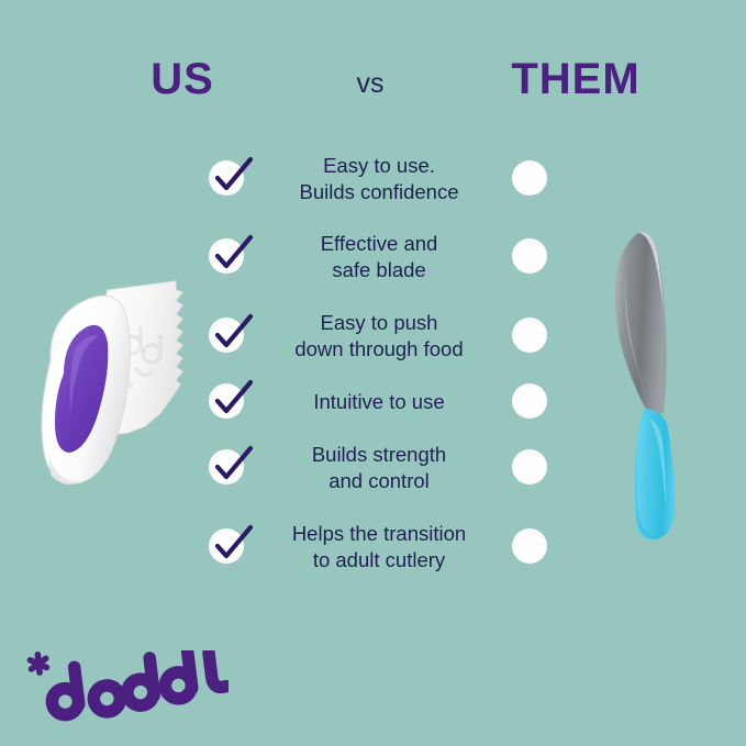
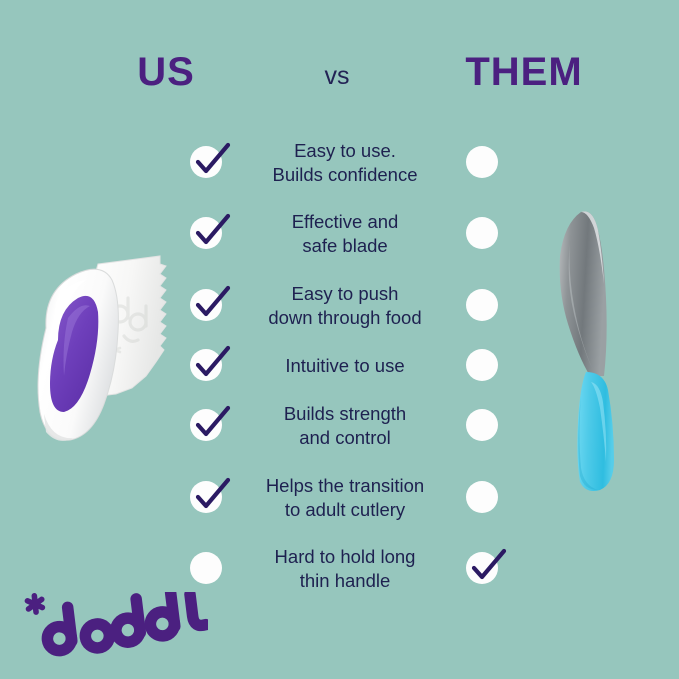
  US
  vs
  THEM
  Easy to use.
  Builds confidence
  Effective and
  safe blade
  Easy to push
  down through food
  Intuitive to use
  Builds strength
  and control
  Helps the transition
  to adult cutlery
+ Hard to hold long
+ thin handle
